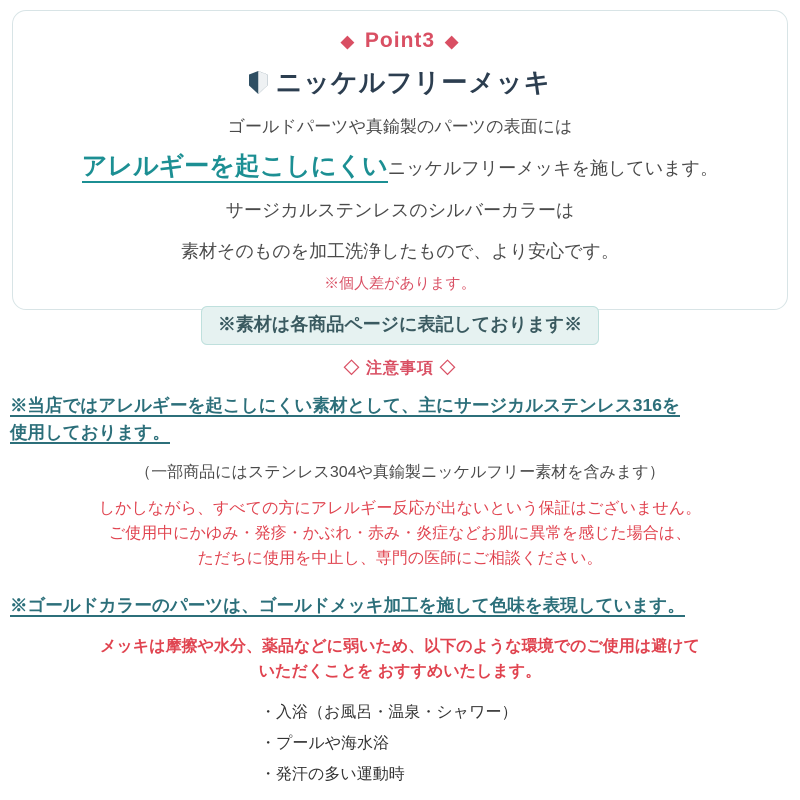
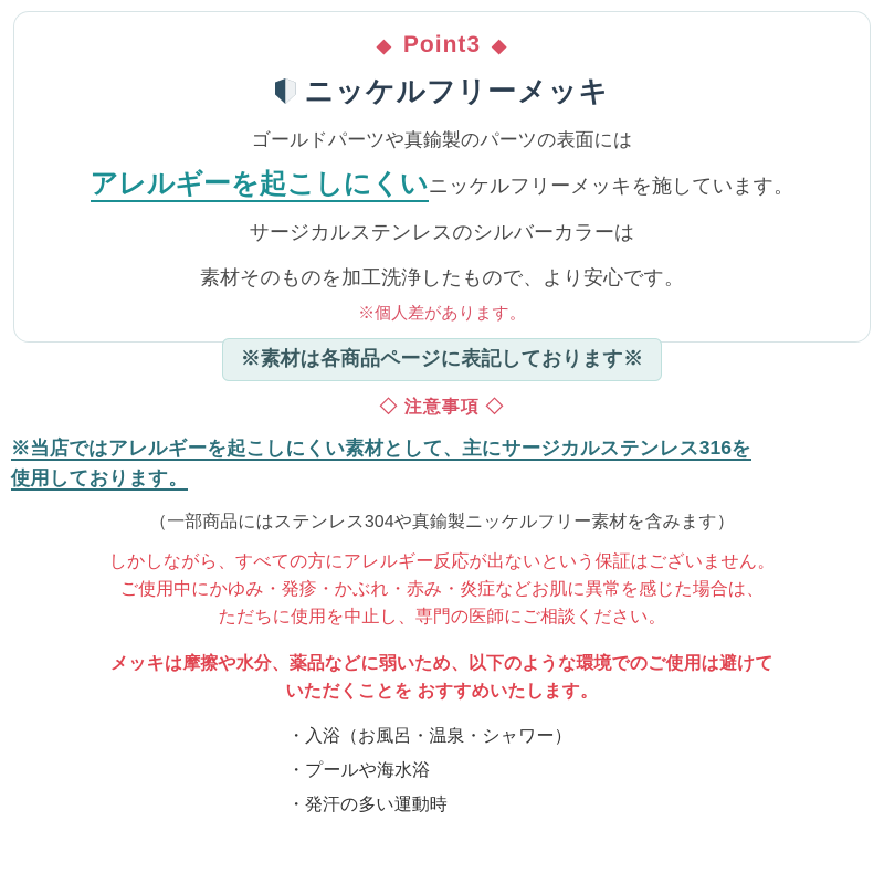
  ◆
  Point3
  ◆
  ニッケルフリーメッキ
  ゴールドパーツや真鍮製のパーツの表面には
  アレルギーを起こしにくいニッケルフリーメッキを施しています。
  サージカルステンレスのシルバーカラーは
  素材そのものを加工洗浄したもので、より安心です。
  ※個人差があります。
  ※素材は各商品ページに表記しております※
  ◇ 注意事項 ◇
  ※当店ではアレルギーを起こしにくい素材として、主にサージカルステンレス316を
  使用しております。
  （一部商品にはステンレス304や真鍮製ニッケルフリー素材を含みます）
  しかしながら、すべての方にアレルギー反応が出ないという保証はございません。
  ご使用中にかゆみ・発疹・かぶれ・赤み・炎症などお肌に異常を感じた場合は、
  ただちに使用を中止し、専門の医師にご相談ください。
- ※ゴールドカラーのパーツは、ゴールドメッキ加工を施して色味を表現しています。
  メッキは摩擦や水分、薬品などに弱いため、以下のような環境でのご使用は避けて
  いただくことを おすすめいたします。
  ・入浴（お風呂・温泉・シャワー）
  ・プールや海水浴
  ・発汗の多い運動時
